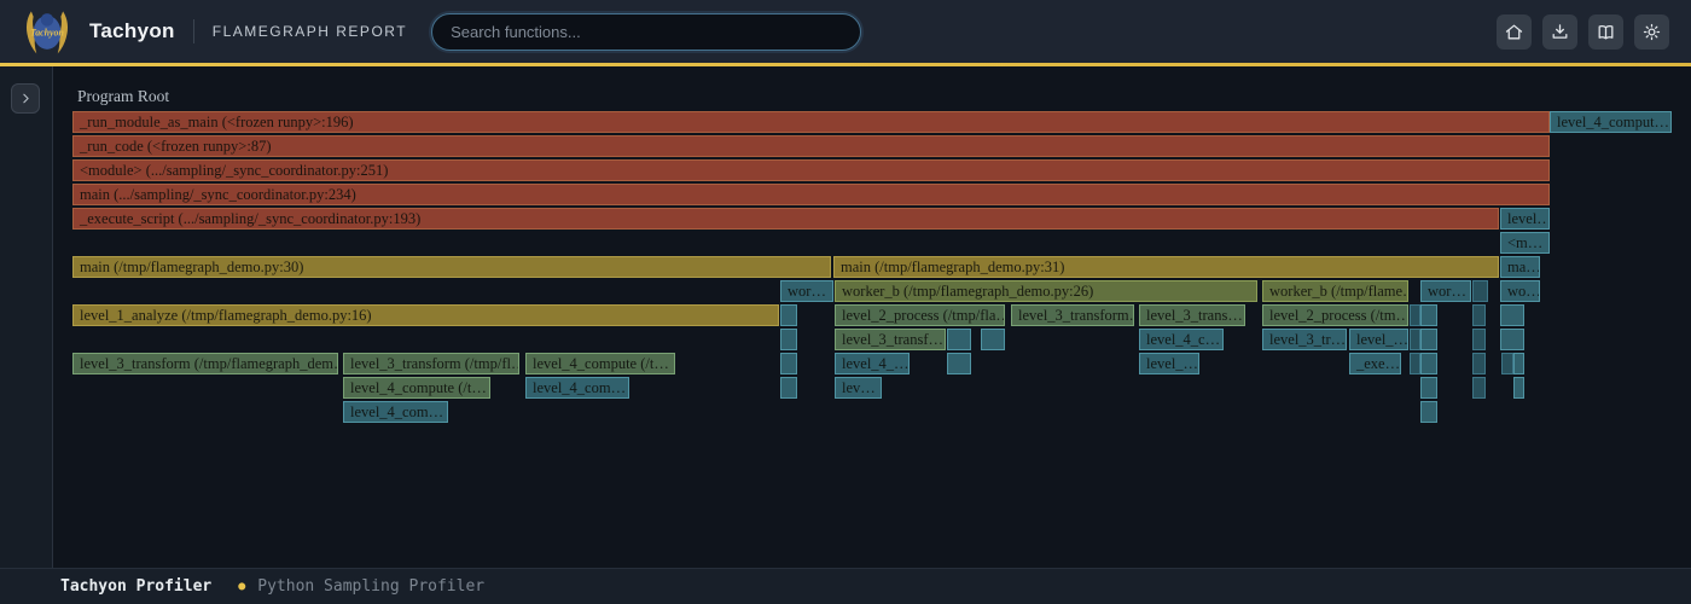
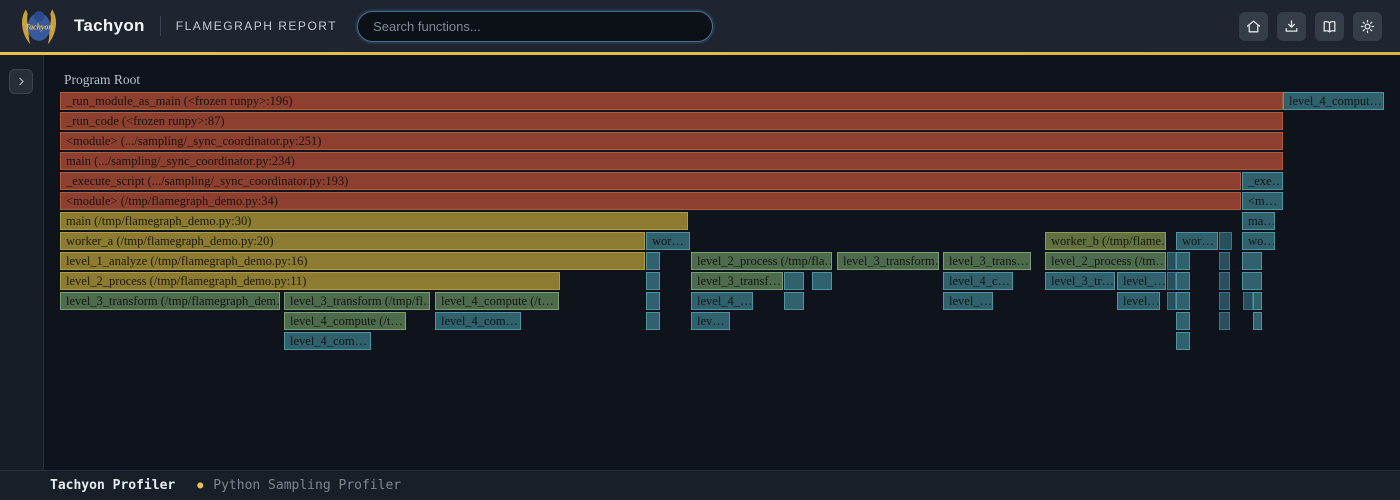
  Tachyon
  Tachyon
  FLAMEGRAPH REPORT
  Search functions...
  Program Root
  _run_module_as_main (<frozen runpy>:196)
  level_4_comput…
  _run_code (<frozen runpy>:87)
  <module> (.../sampling/_sync_coordinator.py:251)
  main (.../sampling/_sync_coordinator.py:234)
  _execute_script (.../sampling/_sync_coordinator.py:193)
- level…
+ _exe…
+ <module> (/tmp/flamegraph_demo.py:34)
  <m…
  main (/tmp/flamegraph_demo.py:30)
- main (/tmp/flamegraph_demo.py:31)
  ma…
+ worker_a (/tmp/flamegraph_demo.py:20)
  wor…
- worker_b (/tmp/flamegraph_demo.py:26)
  worker_b (/tmp/flame
  wor…
  wo…
  level_1_analyze (/tmp/flamegraph_demo.py:16)
  level_2_process (/tmp/fla…
  level_3_transform
  level_3_trans…
  level_2_process (/tm…
+ level_2_process (/tmp/flamegraph_demo.py:11)
  level_3_transf…
  level_4_c…
  level_3_tr…
  level_…
  level_3_transform (/tmp/flamegraph_dem
  level_3_transform (/tmp/fl…
  level_4_compute (/t…
  level_4_…
  level_…
- _exe…
+ level…
  level_4_compute (/t…
  level_4_com…
  lev…
  level_4_com…
  Tachyon Profiler
  ●
  Python Sampling Profiler
